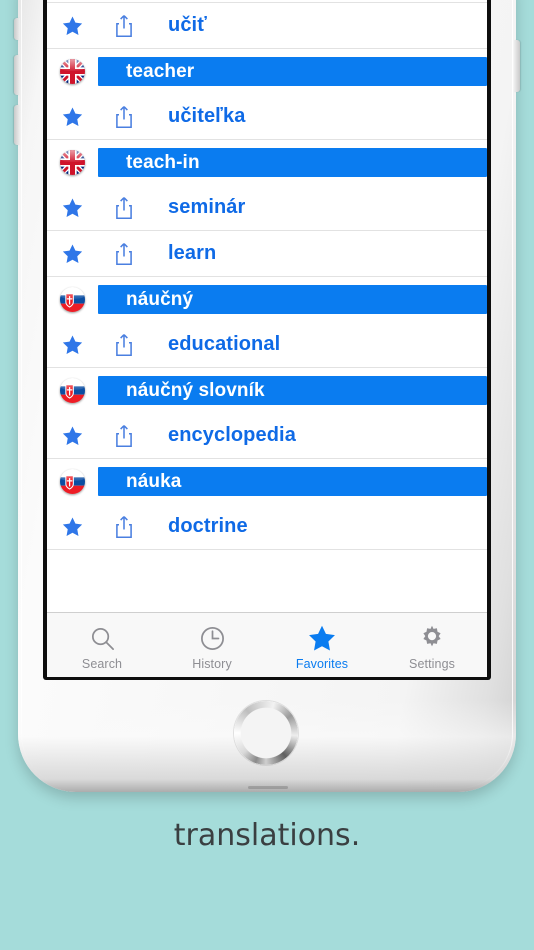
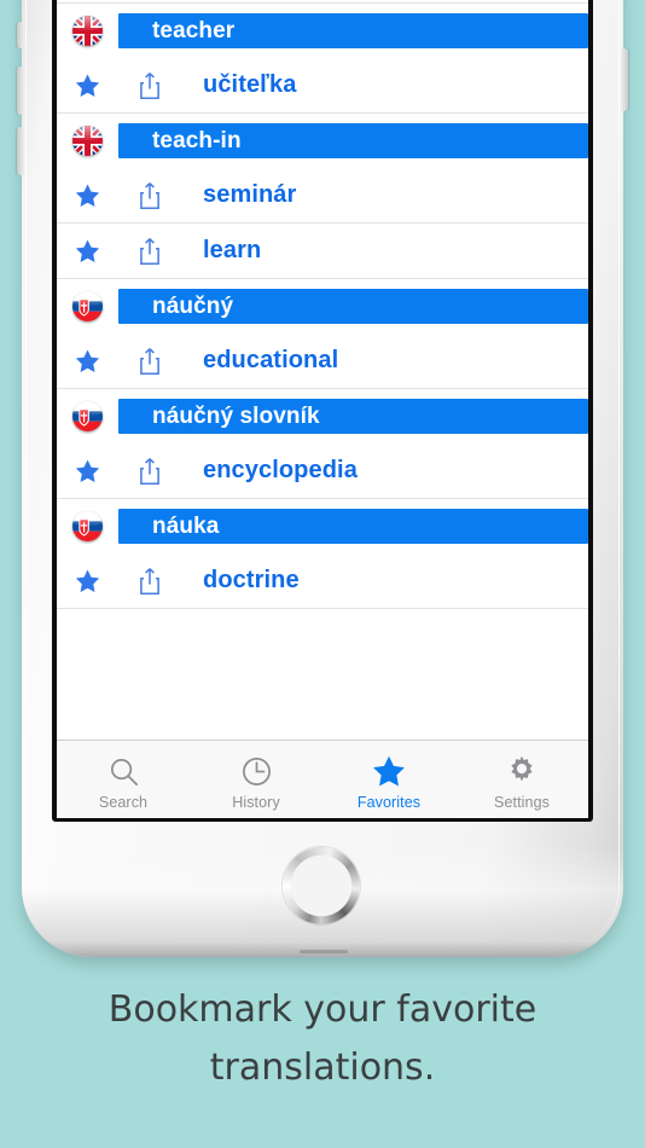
- učiť
  teacher
  učiteľka
  teach-in
  seminár
  learn
  náučný
  educational
  náučný slovník
  encyclopedia
  náuka
  doctrine
  Search
  History
  Favorites
  Settings
+ Bookmark your favorite
  translations.
